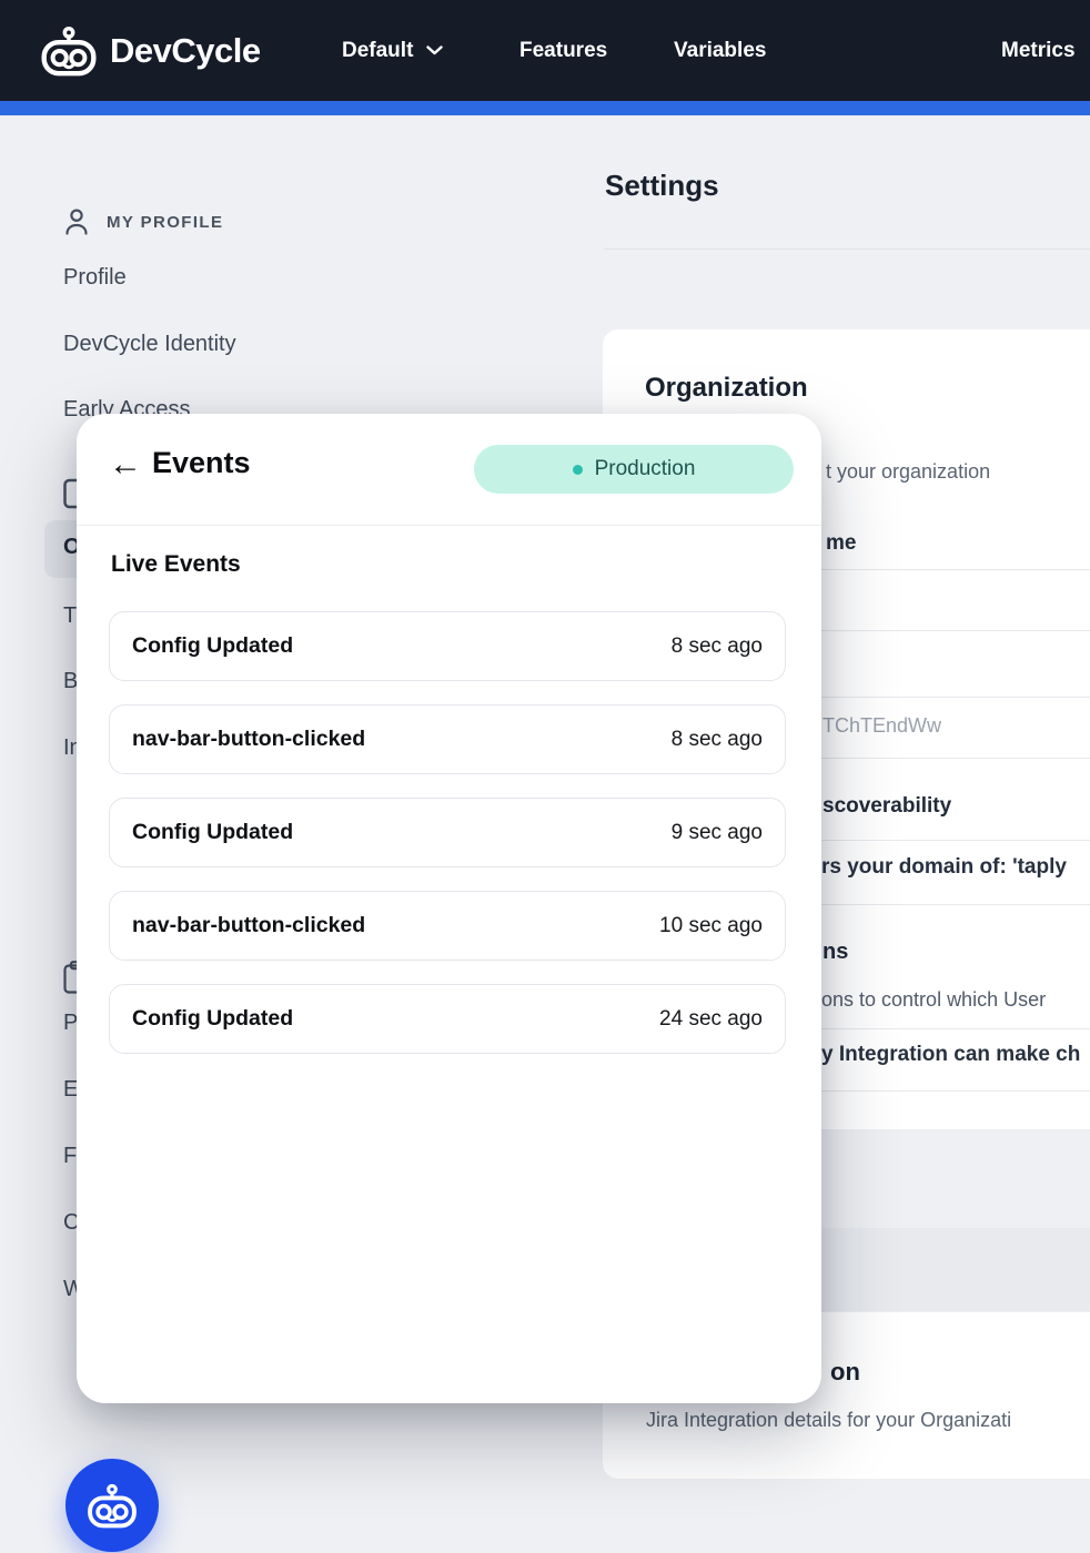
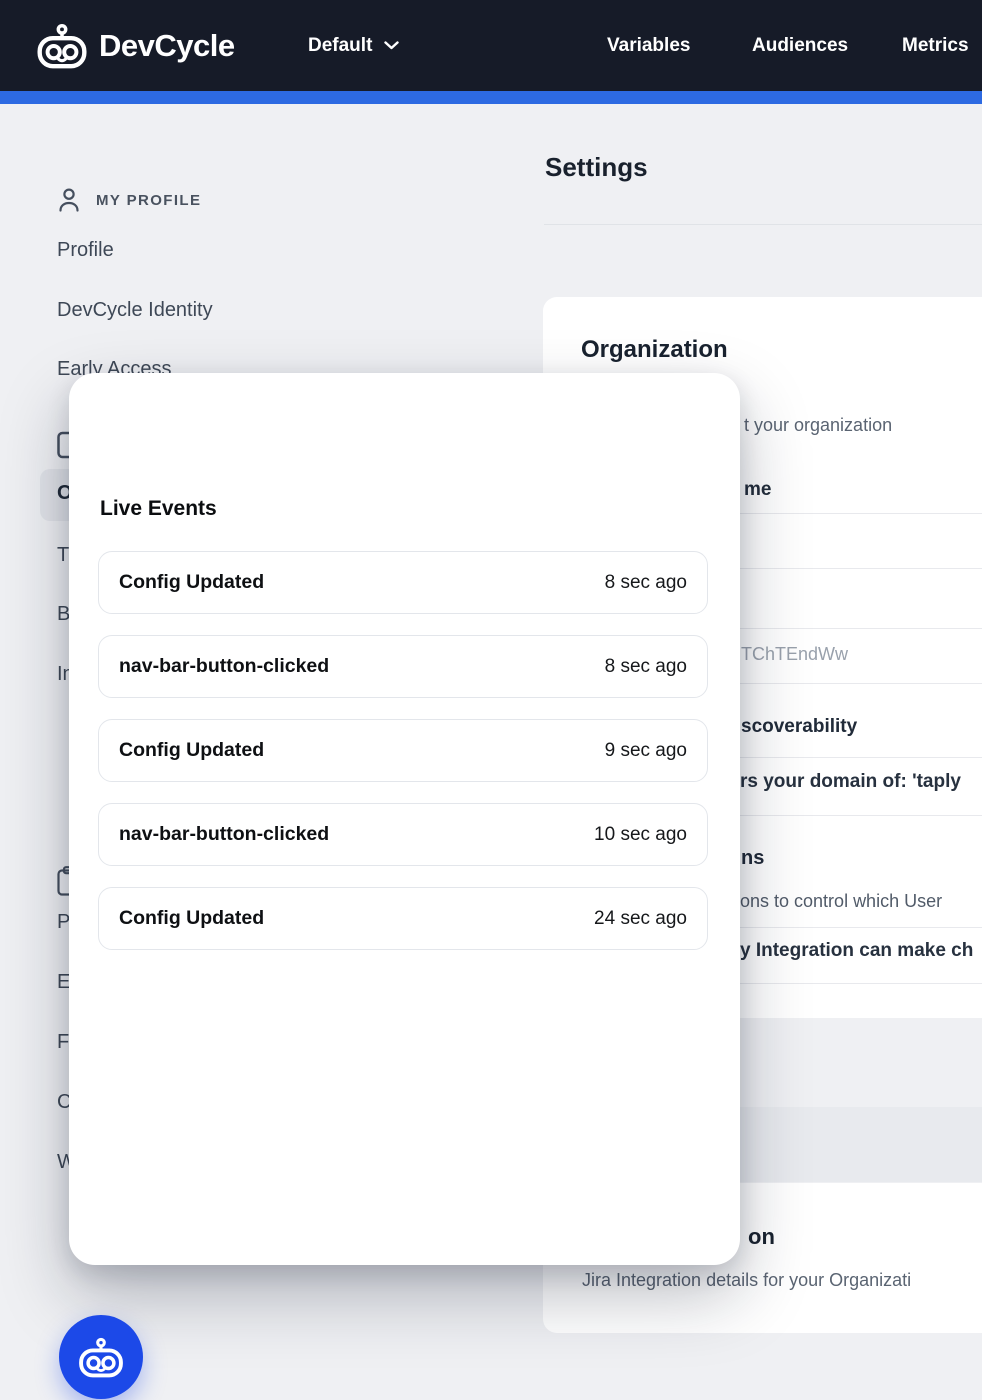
  DevCycle
  Default
- Features
  Variables
+ Audiences
  Metrics
  MY PROFILE
  Profile
  DevCycle Identity
  Early Access
  O
  T
  B
  P
  E
  F
  C
  W
  Settings
  Organization
  t your organization
  me
  TChTEndWw
  scoverability
  rs your domain of: 'taply
  ns
  ons to control which User
  y Integration can make ch
  on
  Jira Integration details for your Organizati
- ←
- Events
- Production
  Live Events
  Config Updated
  8 sec ago
  nav-bar-button-clicked
  8 sec ago
  Config Updated
  9 sec ago
  nav-bar-button-clicked
  10 sec ago
  Config Updated
  24 sec ago
